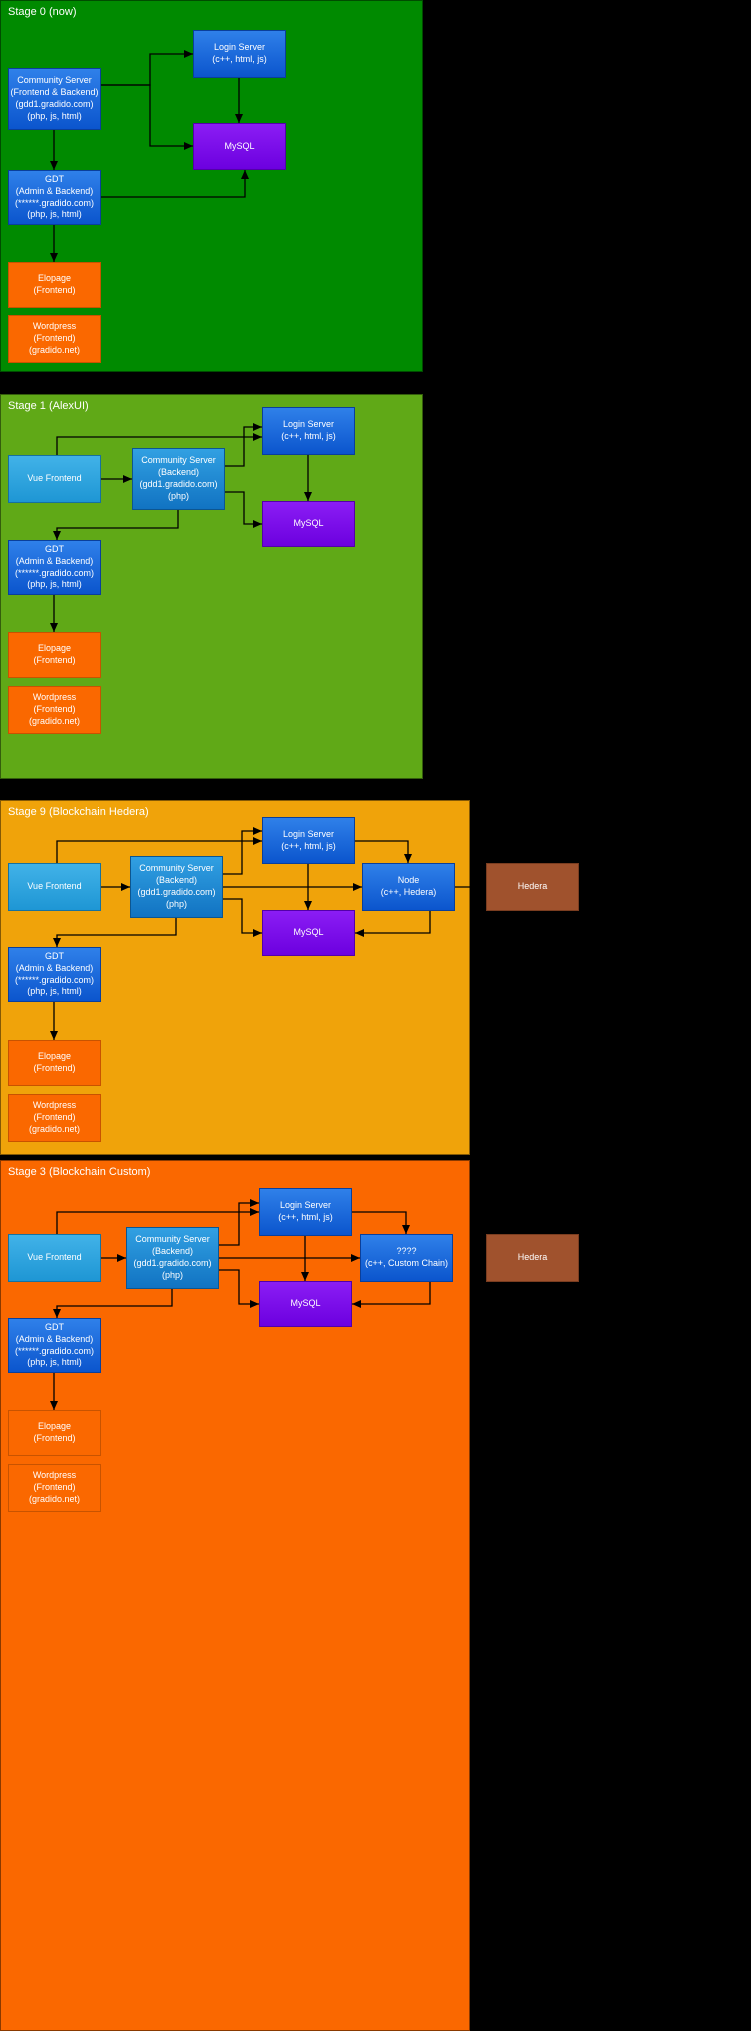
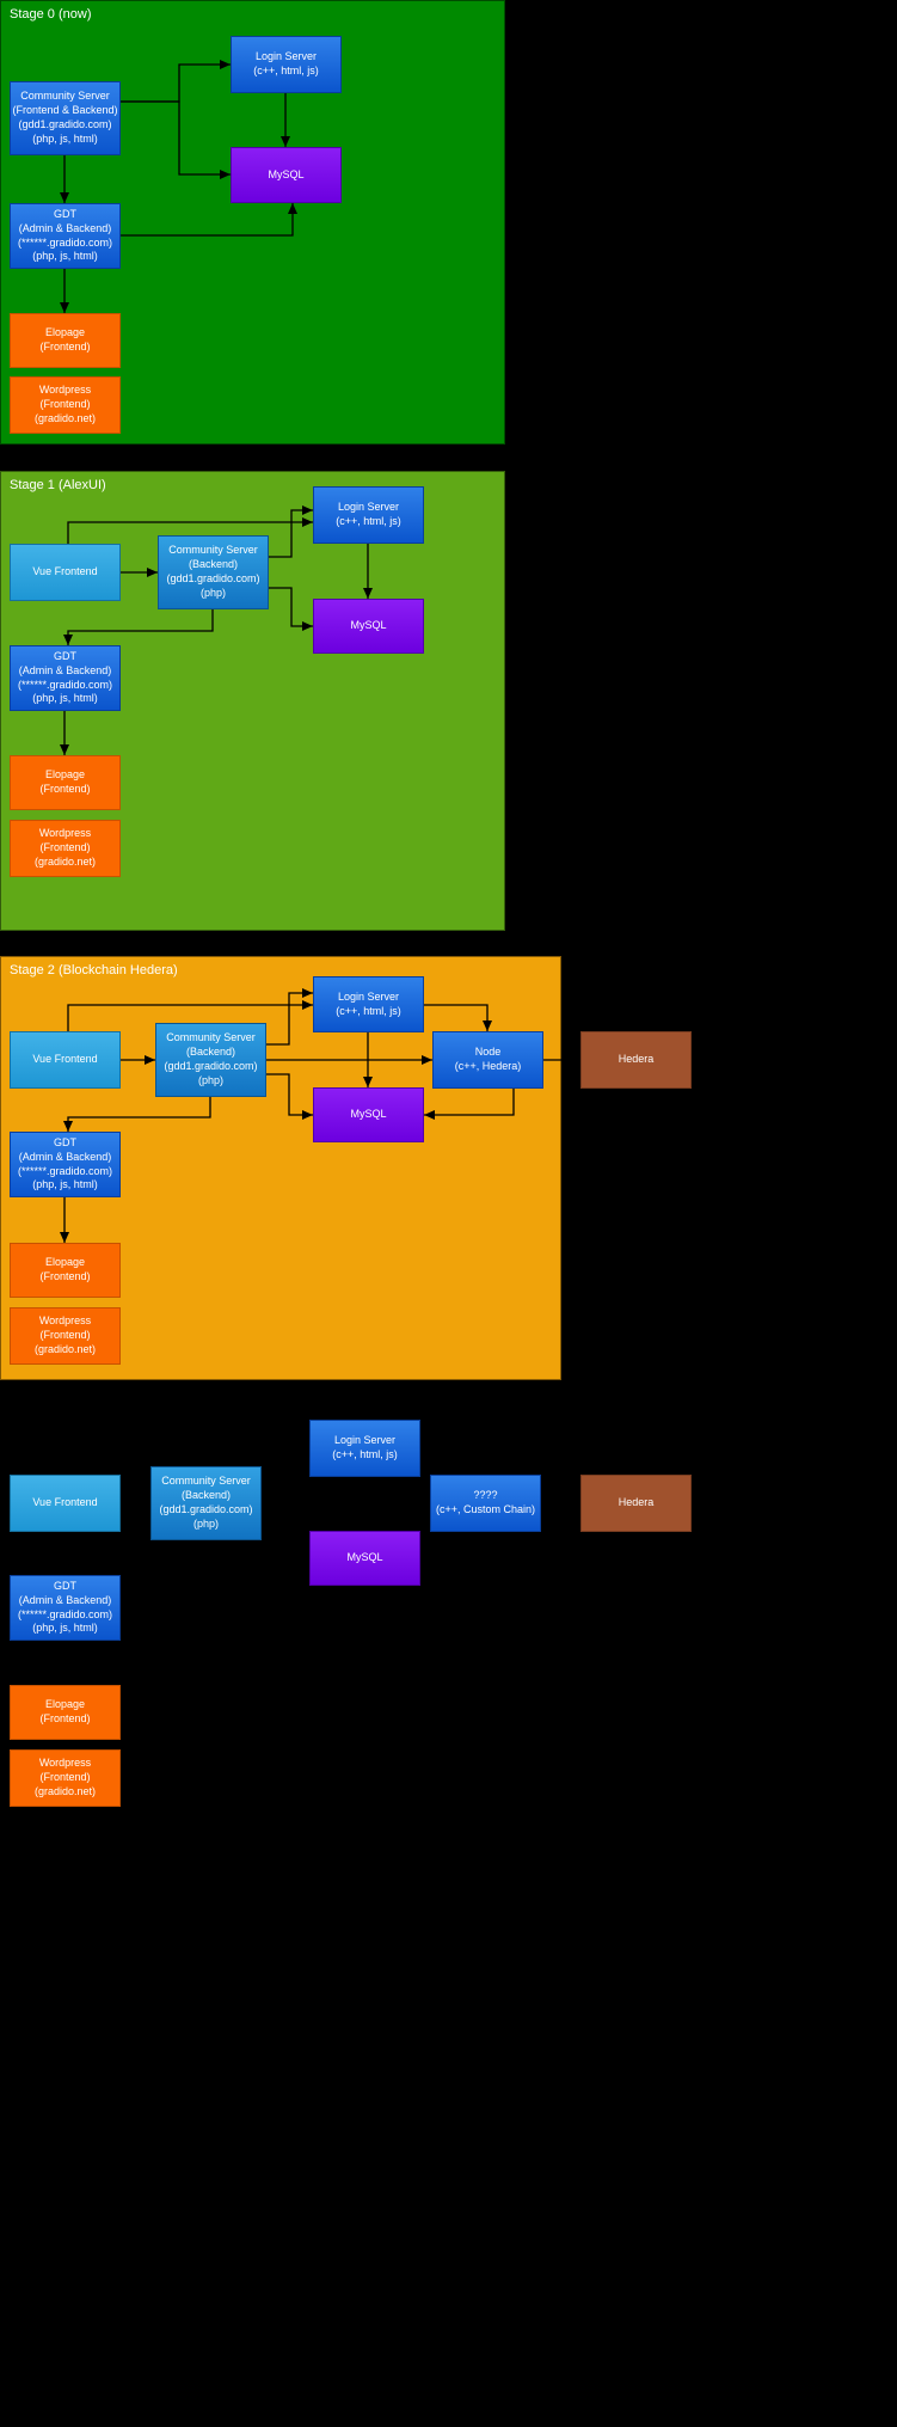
  Stage 0 (now)
  Stage 1 (AlexUI)
- Stage 9 (Blockchain Hedera)
+ Stage 2 (Blockchain Hedera)
- Stage 3 (Blockchain Custom)
  Login Server
  (c++, html, js)
  Community Server
  (Frontend & Backend)
  (gdd1.gradido.com)
  (php, js, html)
  MySQL
  GDT
  (Admin & Backend)
  (******.gradido.com)
  (php, js, html)
  Elopage
  (Frontend)
  Wordpress
  (Frontend)
  (gradido.net)
  Login Server
  (c++, html, js)
  Vue Frontend
  Community Server
  (Backend)
  (gdd1.gradido.com)
  (php)
  MySQL
  GDT
  (Admin & Backend)
  (******.gradido.com)
  (php, js, html)
  Elopage
  (Frontend)
  Wordpress
  (Frontend)
  (gradido.net)
  Login Server
  (c++, html, js)
  Vue Frontend
  Community Server
  (Backend)
  (gdd1.gradido.com)
  (php)
  Node
  (c++, Hedera)
  MySQL
  GDT
  (Admin & Backend)
  (******.gradido.com)
  (php, js, html)
  Elopage
  (Frontend)
  Wordpress
  (Frontend)
  (gradido.net)
  Hedera
  Login Server
  (c++, html, js)
  Vue Frontend
  Community Server
  (Backend)
  (gdd1.gradido.com)
  (php)
  ????
  (c++, Custom Chain)
  MySQL
  GDT
  (Admin & Backend)
  (******.gradido.com)
  (php, js, html)
  Elopage
  (Frontend)
  Wordpress
  (Frontend)
  (gradido.net)
  Hedera
